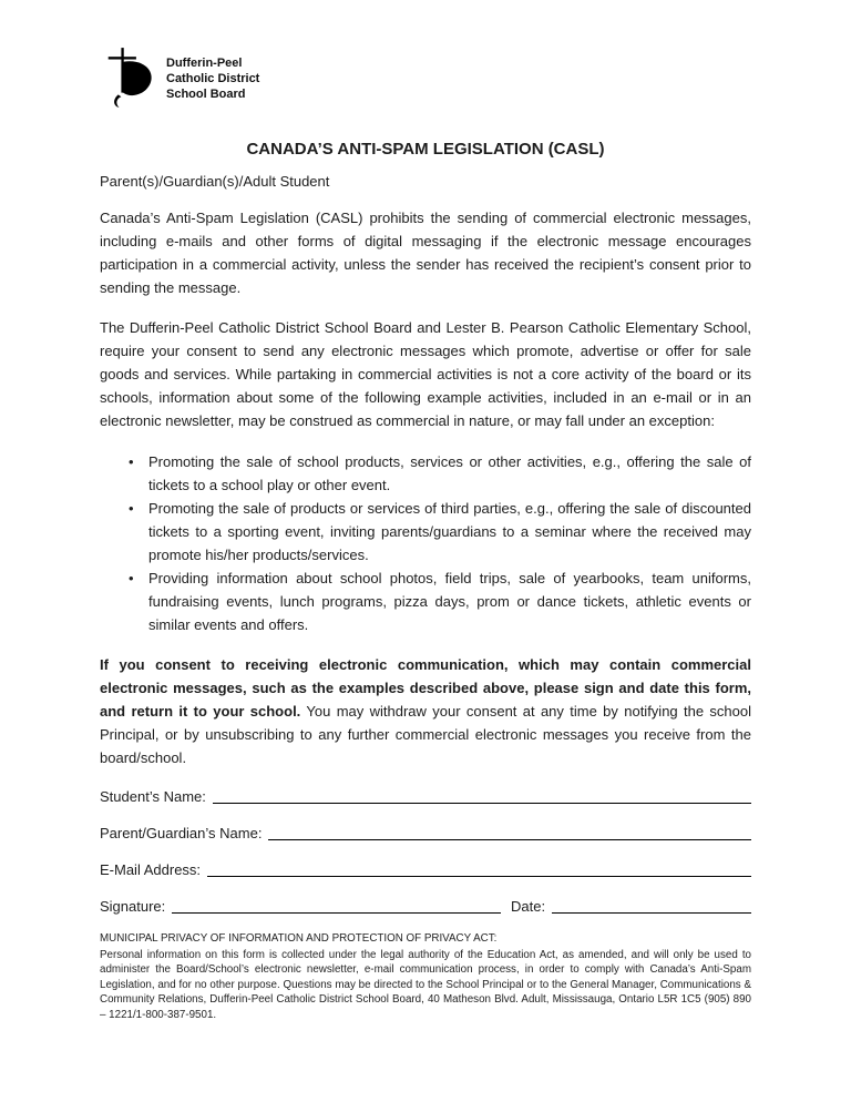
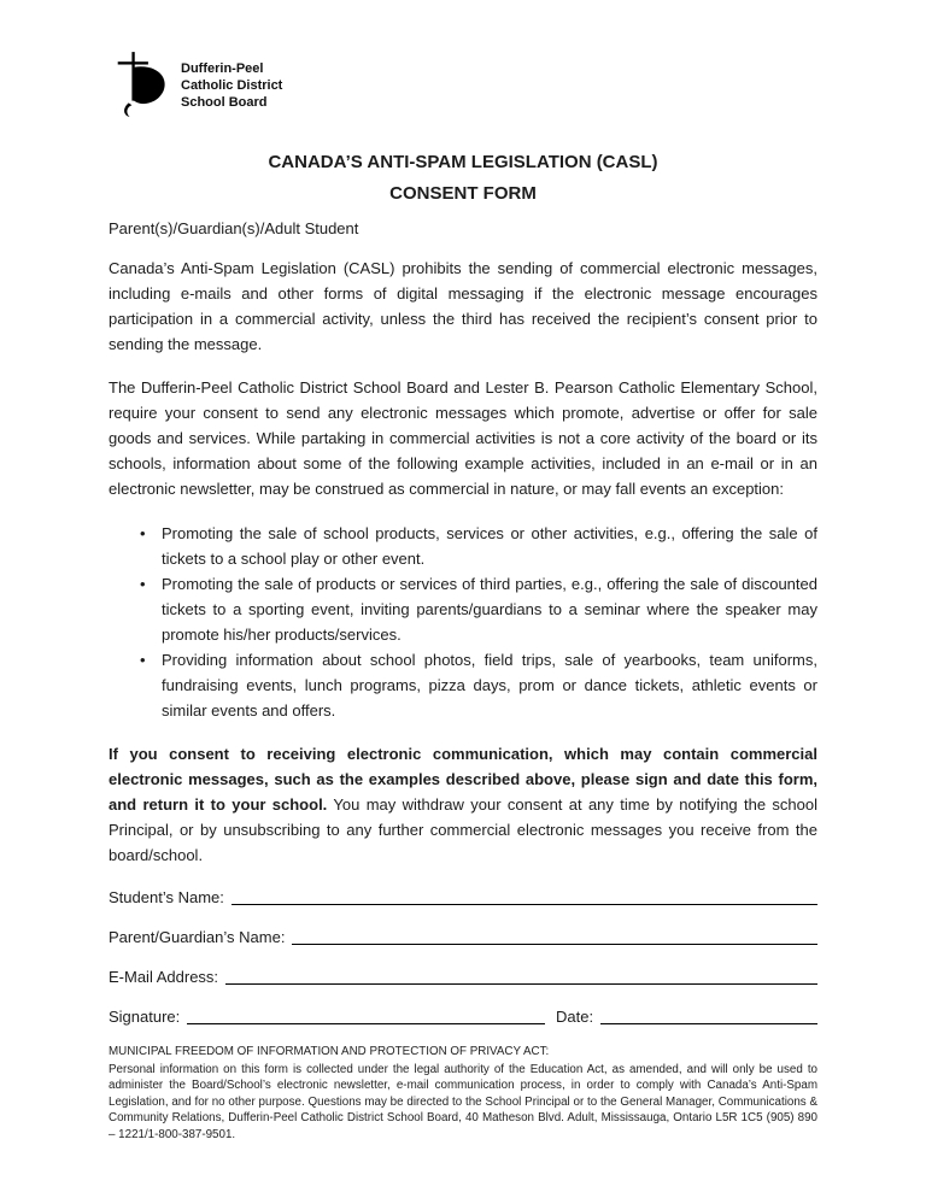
  Dufferin-Peel
  Catholic District
  School Board
  CANADA’S ANTI-SPAM LEGISLATION (CASL)
+ CONSENT FORM
  Parent(s)/Guardian(s)/Adult Student
- Canada’s Anti-Spam Legislation (CASL) prohibits the sending of commercial electronic messages, including e-mails and other forms of digital messaging if the electronic message encourages participation in a commercial activity, unless the sender has received the recipient’s consent prior to sending the message.
+ Canada’s Anti-Spam Legislation (CASL) prohibits the sending of commercial electronic messages, including e-mails and other forms of digital messaging if the electronic message encourages participation in a commercial activity, unless the third has received the recipient’s consent prior to sending the message.
- The Dufferin-Peel Catholic District School Board and Lester B. Pearson Catholic Elementary School, require your consent to send any electronic messages which promote, advertise or offer for sale goods and services. While partaking in commercial activities is not a core activity of the board or its schools, information about some of the following example activities, included in an e-mail or in an electronic newsletter, may be construed as commercial in nature, or may fall under an exception:
+ The Dufferin-Peel Catholic District School Board and Lester B. Pearson Catholic Elementary School, require your consent to send any electronic messages which promote, advertise or offer for sale goods and services. While partaking in commercial activities is not a core activity of the board or its schools, information about some of the following example activities, included in an e-mail or in an electronic newsletter, may be construed as commercial in nature, or may fall events an exception:
  Promoting the sale of school products, services or other activities, e.g., offering the sale of tickets to a school play or other event.
- Promoting the sale of products or services of third parties, e.g., offering the sale of discounted tickets to a sporting event, inviting parents/guardians to a seminar where the received may promote his/her products/services.
+ Promoting the sale of products or services of third parties, e.g., offering the sale of discounted tickets to a sporting event, inviting parents/guardians to a seminar where the speaker may promote his/her products/services.
  Providing information about school photos, field trips, sale of yearbooks, team uniforms, fundraising events, lunch programs, pizza days, prom or dance tickets, athletic events or similar events and offers.
  If you consent to receiving electronic communication, which may contain commercial electronic messages, such as the examples described above, please sign and date this form, and return it to your school. You may withdraw your consent at any time by notifying the school Principal, or by unsubscribing to any further commercial electronic messages you receive from the board/school.
  Student’s Name:
  Parent/Guardian’s Name:
  E-Mail Address:
  Signature:
  Date:
- MUNICIPAL PRIVACY OF INFORMATION AND PROTECTION OF PRIVACY ACT:
+ MUNICIPAL FREEDOM OF INFORMATION AND PROTECTION OF PRIVACY ACT:
  Personal information on this form is collected under the legal authority of the Education Act, as amended, and will only be used to administer the Board/School’s electronic newsletter, e-mail communication process, in order to comply with Canada’s Anti-Spam Legislation, and for no other purpose. Questions may be directed to the School Principal or to the General Manager, Communications & Community Relations, Dufferin-Peel Catholic District School Board, 40 Matheson Blvd. Adult, Mississauga, Ontario L5R 1C5 (905) 890 – 1221/1-800-387-9501.
